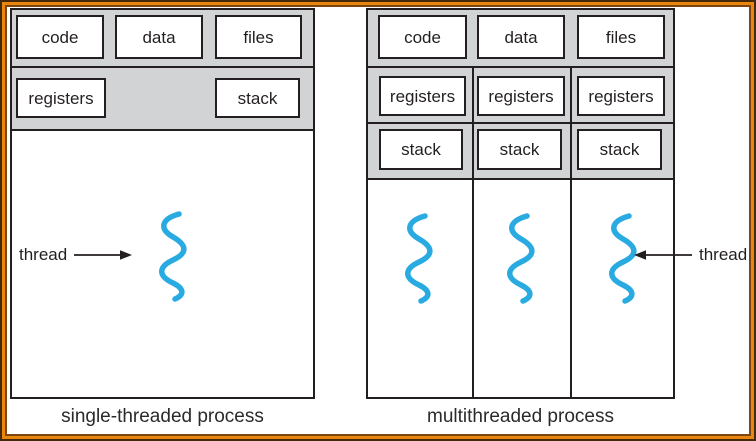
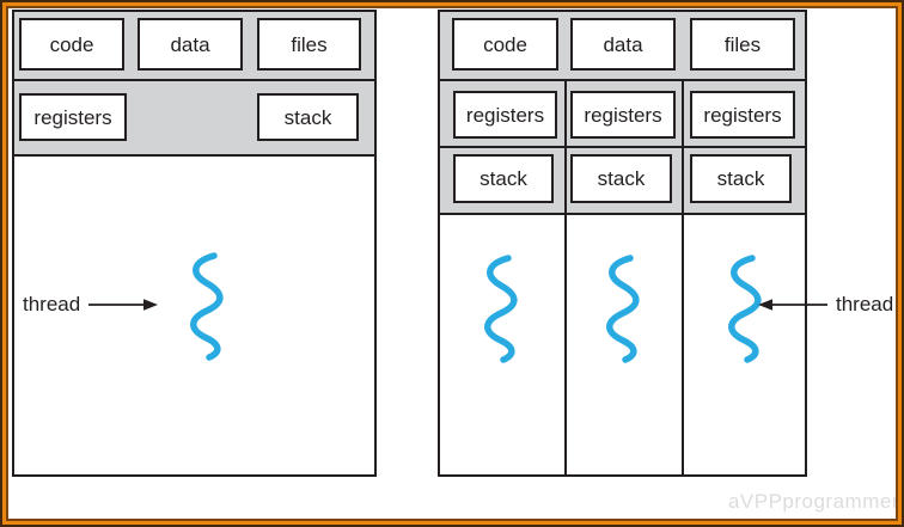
+ aVPPprogrammer
  code
  data
  files
  registers
  stack
  thread
  code
  data
  files
  registers
  registers
  registers
  stack
  stack
  stack
  thread
- single-threaded process
- multithreaded process
